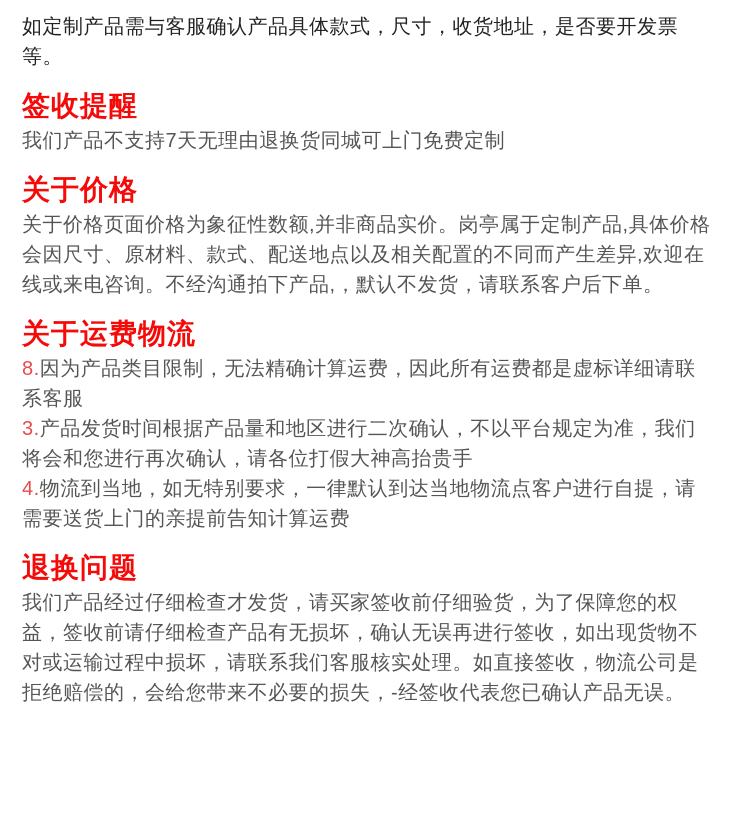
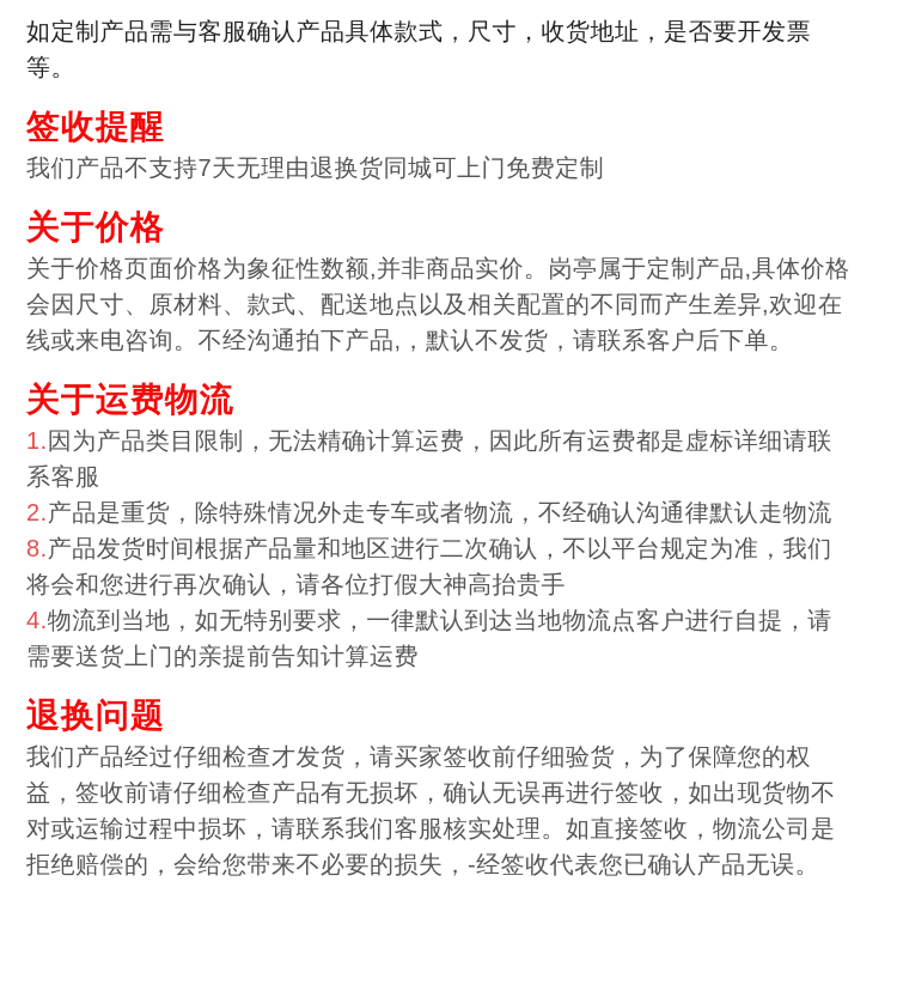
  如定制产品需与客服确认产品具体款式，尺寸，收货地址，是否要开发票等。
  签收提醒
  我们产品不支持7天无理由退换货同城可上门免费定制
  关于价格
  关于价格页面价格为象征性数额,并非商品实价。岗亭属于定制产品,具体价格会因尺寸、原材料、款式、配送地点以及相关配置的不同而产生差异,欢迎在线或来电咨询。不经沟通拍下产品,，默认不发货，请联系客户后下单。
  关于运费物流
- 8.因为产品类目限制，无法精确计算运费，因此所有运费都是虚标详细请联系客服
+ 1.因为产品类目限制，无法精确计算运费，因此所有运费都是虚标详细请联系客服
+ 2.产品是重货，除特殊情况外走专车或者物流，不经确认沟通律默认走物流
- 3.产品发货时间根据产品量和地区进行二次确认，不以平台规定为准，我们将会和您进行再次确认，请各位打假大神高抬贵手
+ 8.产品发货时间根据产品量和地区进行二次确认，不以平台规定为准，我们将会和您进行再次确认，请各位打假大神高抬贵手
  4.物流到当地，如无特别要求，一律默认到达当地物流点客户进行自提，请需要送货上门的亲提前告知计算运费
  退换问题
  我们产品经过仔细检查才发货，请买家签收前仔细验货，为了保障您的权益，签收前请仔细检查产品有无损坏，确认无误再进行签收，如出现货物不对或运输过程中损坏，请联系我们客服核实处理。如直接签收，物流公司是拒绝赔偿的，会给您带来不必要的损失，-经签收代表您已确认产品无误。
